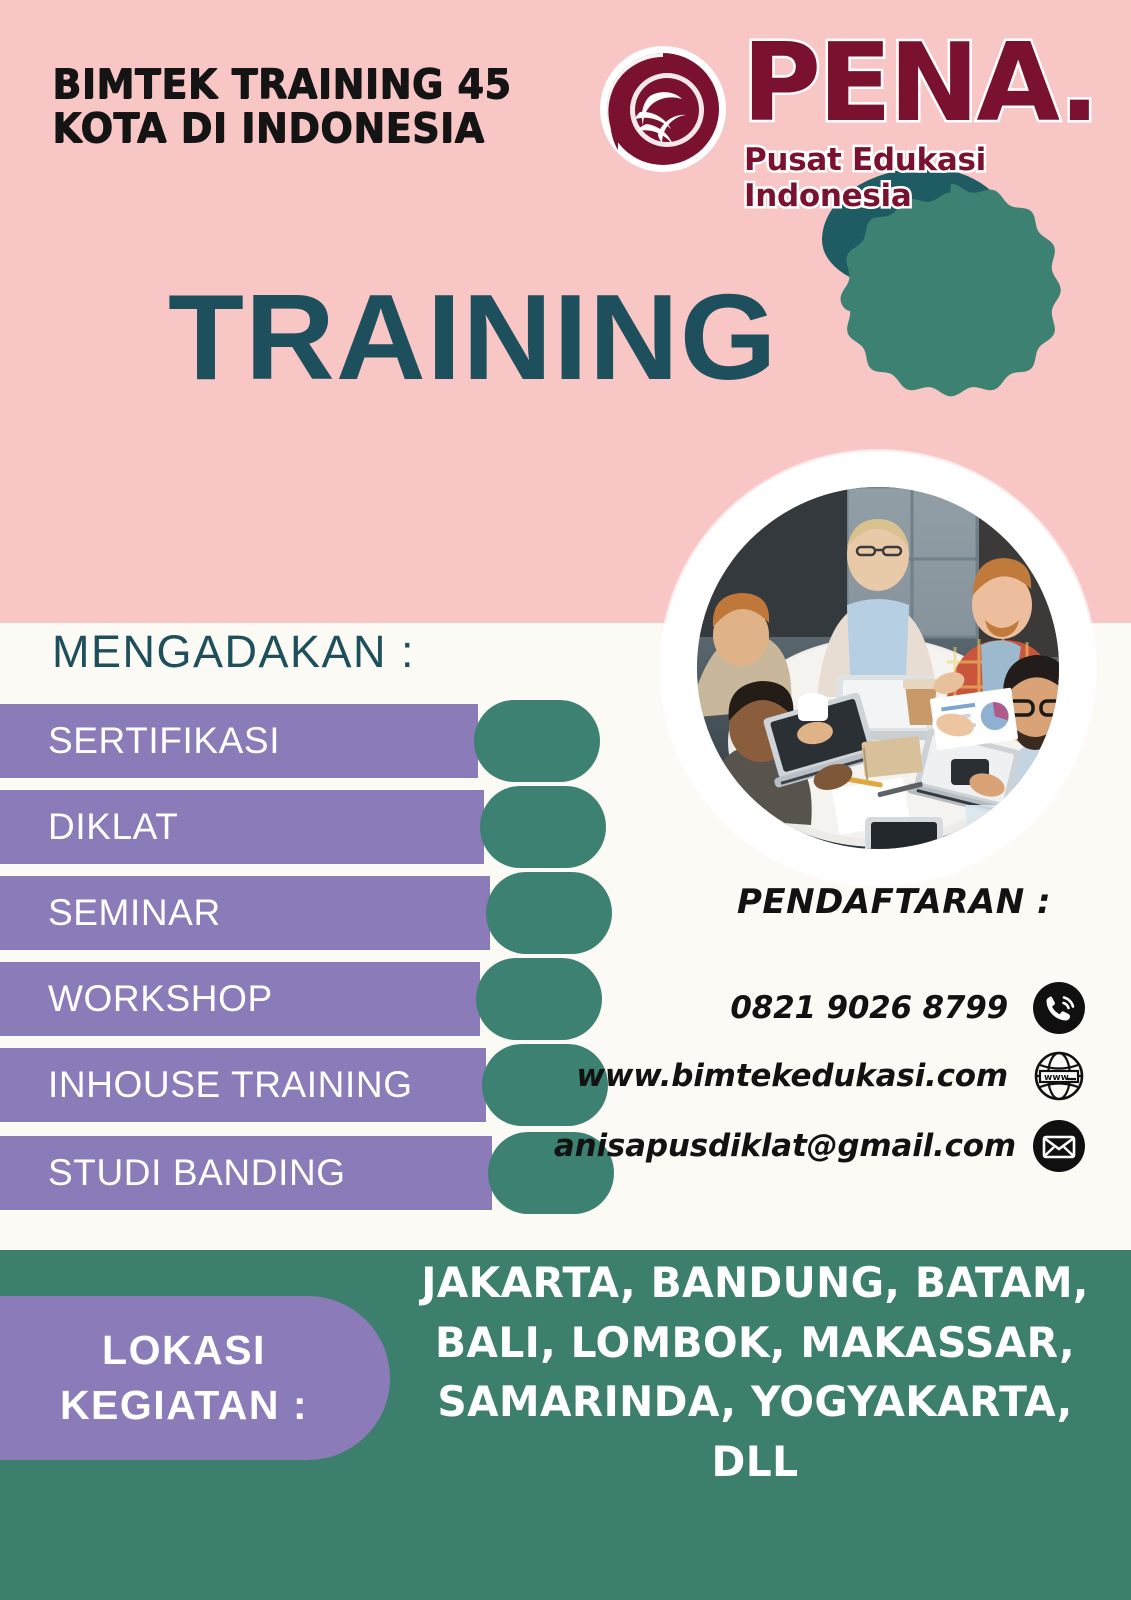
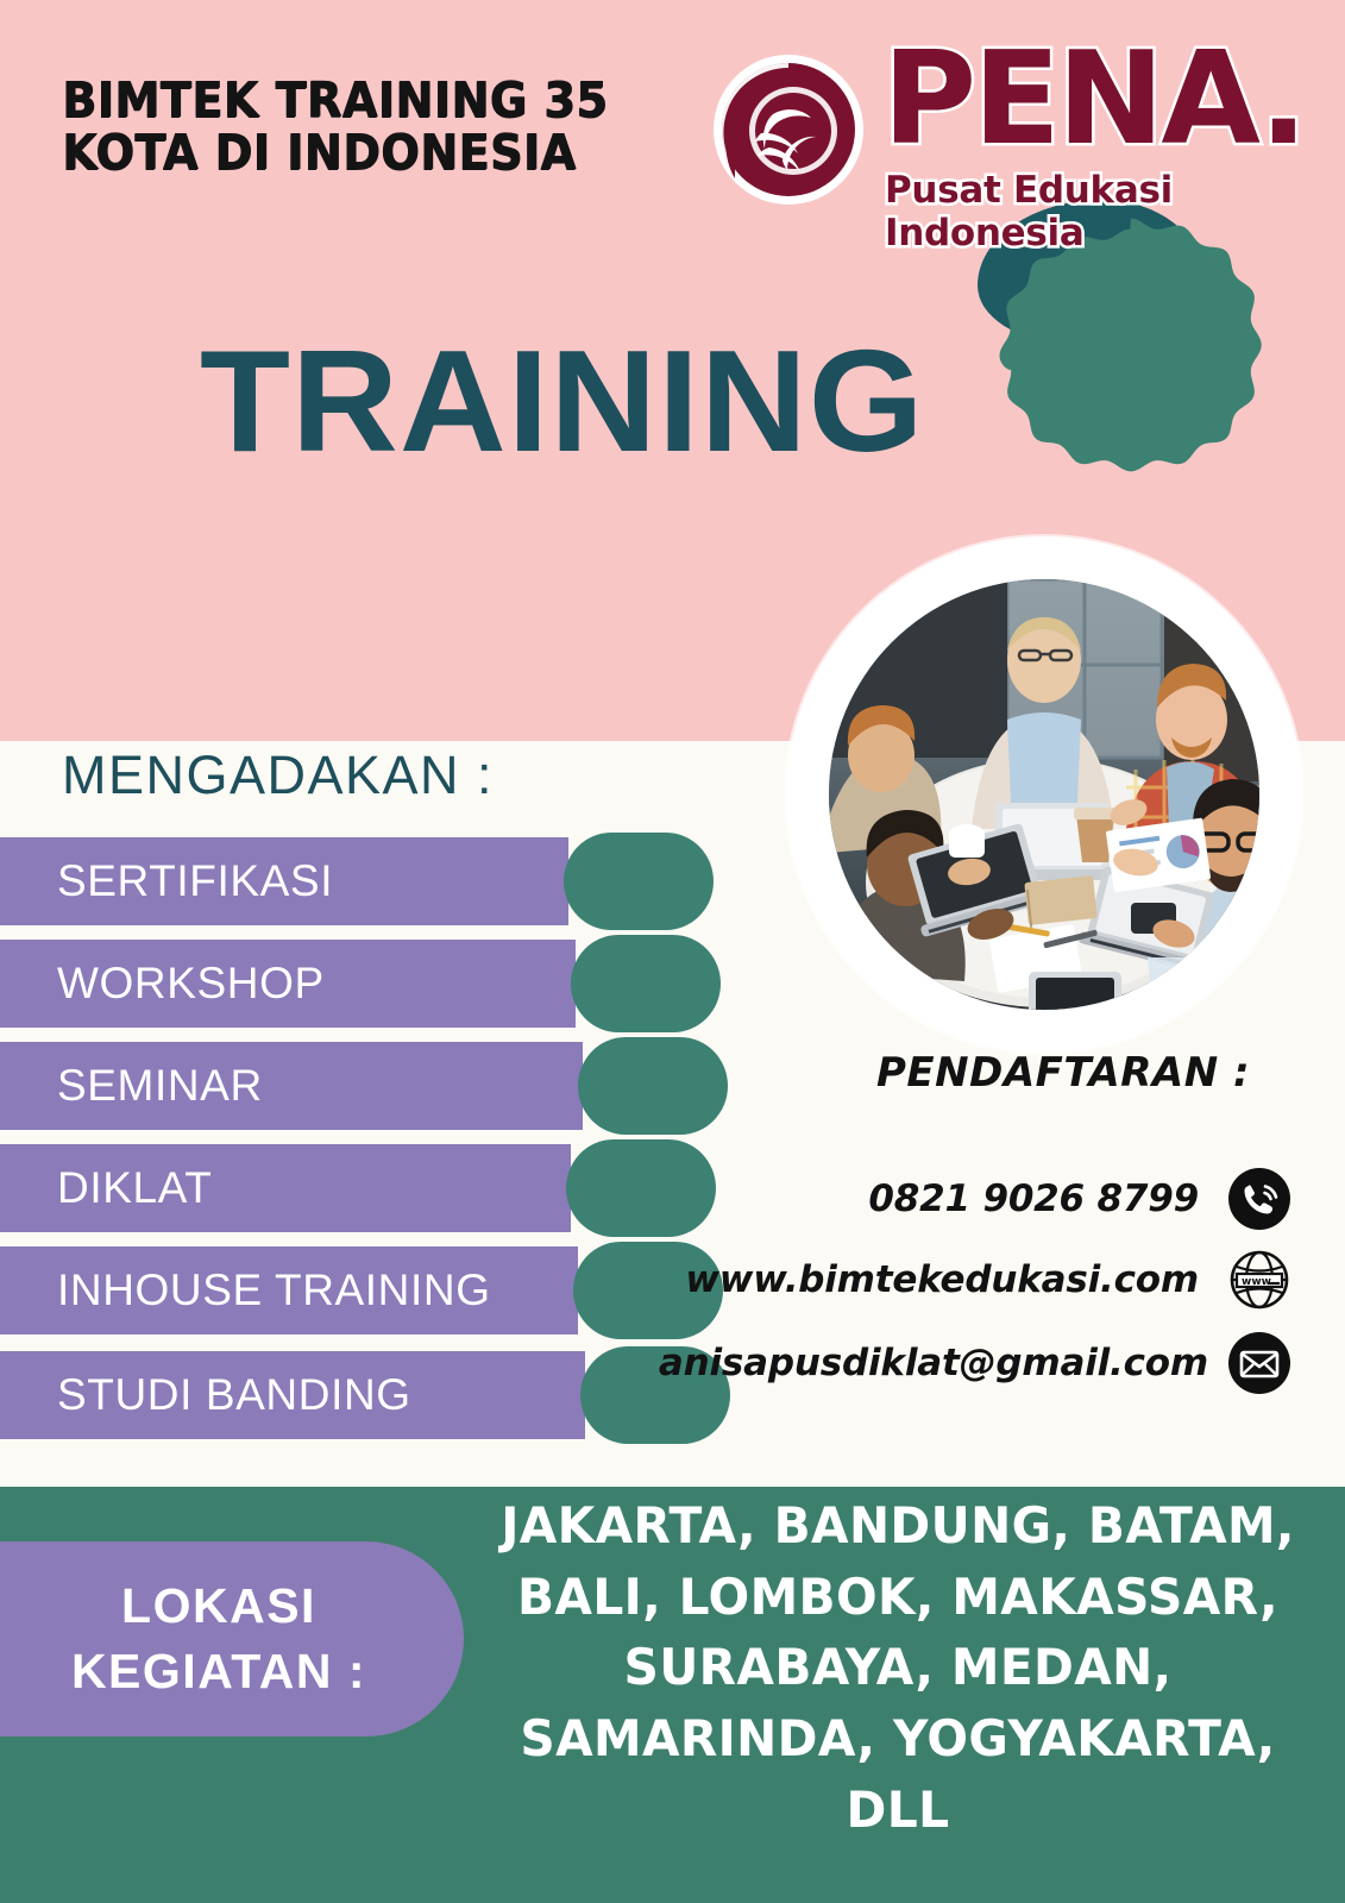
- BIMTEK TRAINING 45
+ BIMTEK TRAINING 35
  KOTA DI INDONESIA
  PENA.
  Pusat Edukasi Indonesia
  TRAINING
  MENGADAKAN :
  SERTIFIKASI
- DIKLAT
+ WORKSHOP
  SEMINAR
- WORKSHOP
+ DIKLAT
  INHOUSE TRAINING
  STUDI BANDING
  PENDAFTARAN :
  LOKASI
  KEGIATAN :
  JAKARTA, BANDUNG, BATAM,
  BALI, LOMBOK, MAKASSAR,
+ SURABAYA, MEDAN,
  SAMARINDA, YOGYAKARTA,
  DLL
  0821 9026 8799
  www.bimtekedukasi.com
  www
  anisapusdiklat@gmail.com
